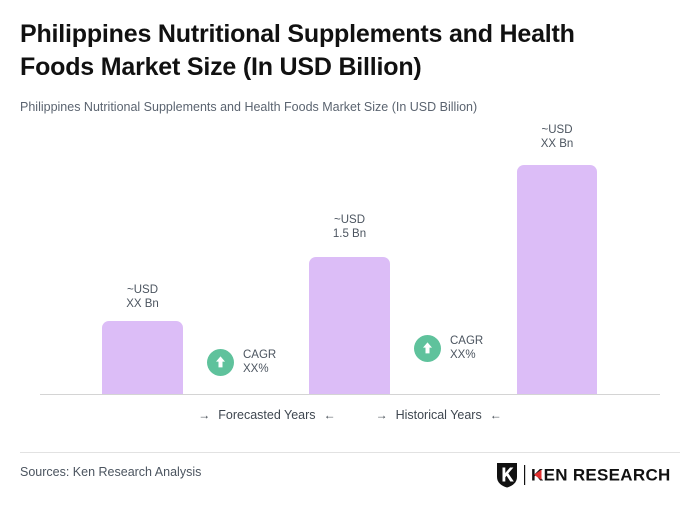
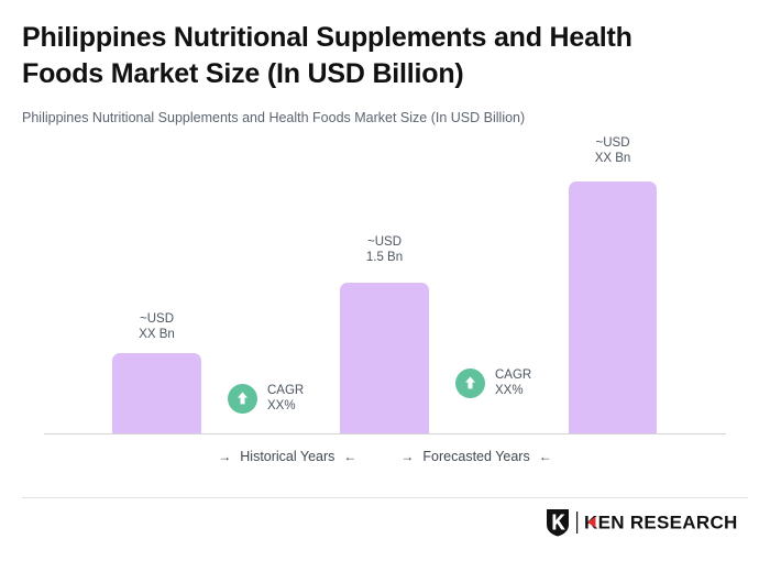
  Philippines Nutritional Supplements and Health Foods Market Size (In USD Billion)
  Philippines Nutritional Supplements and Health Foods Market Size (In USD Billion)
  ~USD
  XX Bn
  CAGR
  XX%
  ~USD
  1.5 Bn
  CAGR
  XX%
  ~USD
  XX Bn
  →
- Forecasted Years
+ Historical Years
  ←
  →
- Historical Years
+ Forecasted Years
  ←
- Sources: Ken Research Analysis
  EN RESEARCH
